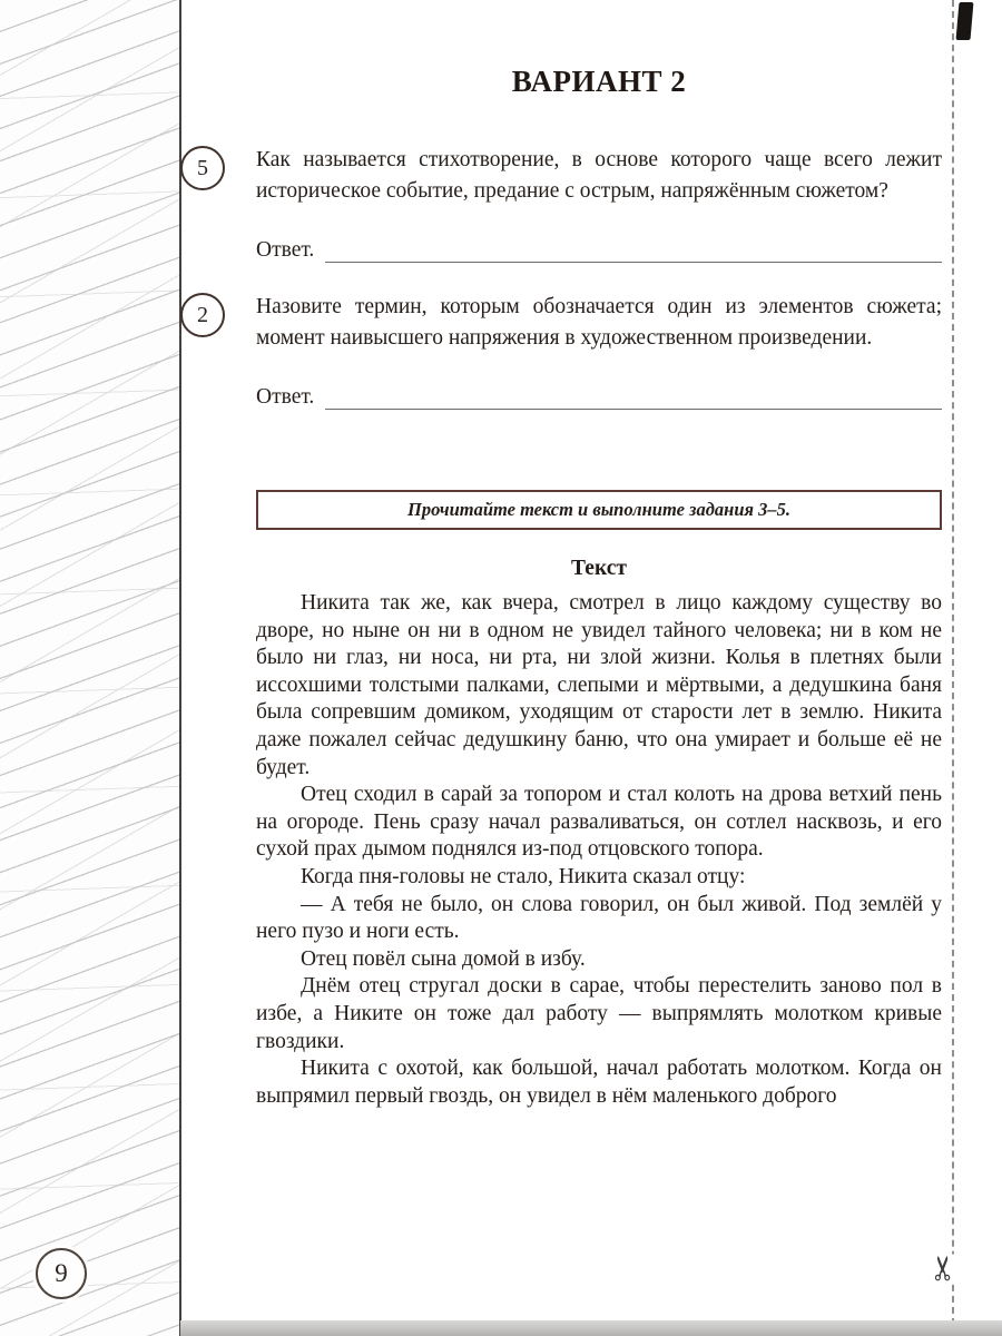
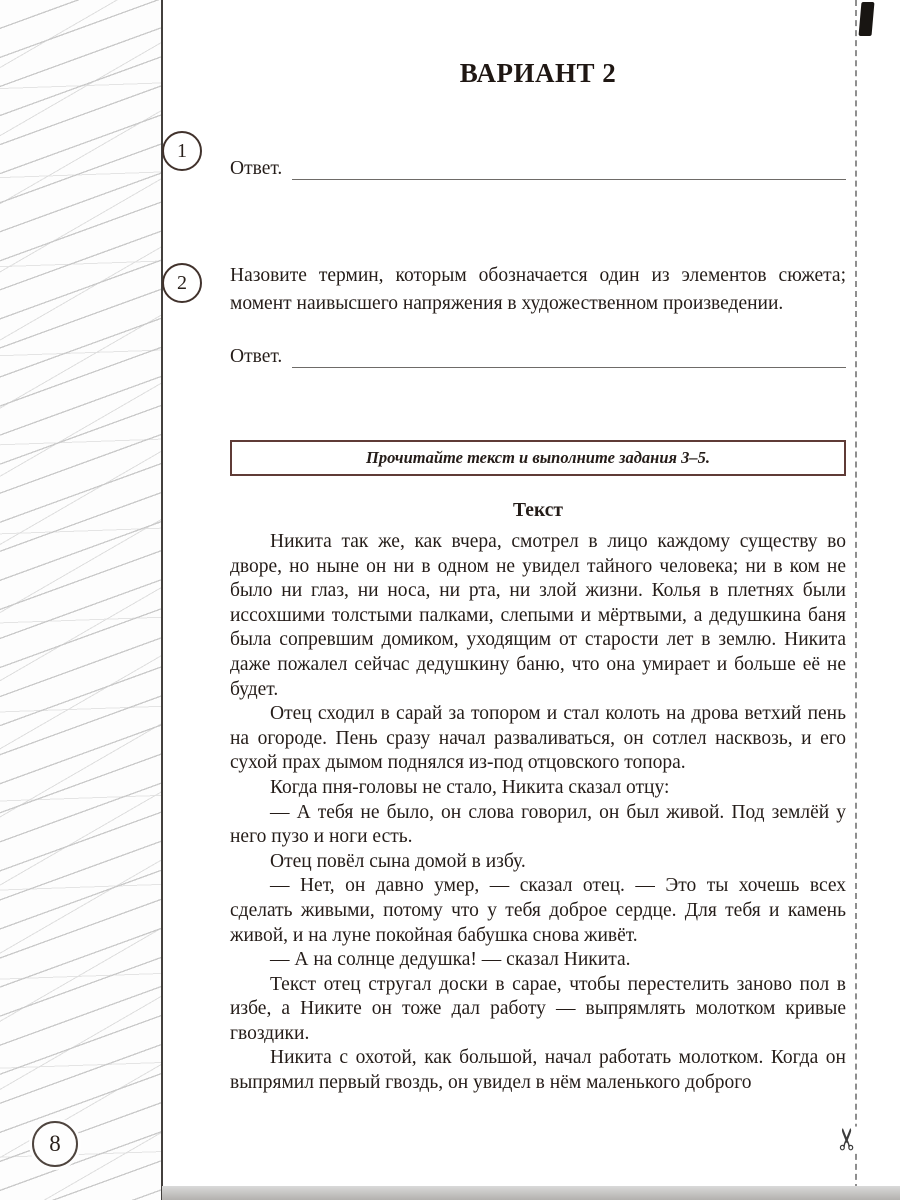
  ВАРИАНТ 2
- 5
+ 1
- Как называется стихотворение, в основе которого чаще всего лежит историческое событие, предание с острым, напряжённым сюжетом?
  Ответ.
  2
  Назовите термин, которым обозначается один из элементов сюжета; момент наивысшего напряжения в художественном произведении.
  Ответ.
  Прочитайте текст и выполните задания 3–5.
  Текст
  Никита так же, как вчера, смотрел в лицо каждому существу во дворе, но ныне он ни в одном не увидел тайного человека; ни в ком не было ни глаз, ни носа, ни рта, ни злой жизни. Колья в плетнях были иссохшими толстыми палками, слепыми и мёртвыми, а дедушкина баня была сопревшим домиком, уходящим от старости лет в землю. Никита даже пожалел сейчас дедушкину баню, что она умирает и больше её не будет.
  Отец сходил в сарай за топором и стал колоть на дрова ветхий пень на огороде. Пень сразу начал разваливаться, он сотлел насквозь, и его сухой прах дымом поднялся из-под отцовского топора.
  Когда пня-головы не стало, Никита сказал отцу:
  — А тебя не было, он слова говорил, он был живой. Под землёй у него пузо и ноги есть.
  Отец повёл сына домой в избу.
+ — Нет, он давно умер, — сказал отец. — Это ты хочешь всех сделать живыми, потому что у тебя доброе сердце. Для тебя и камень живой, и на луне покойная бабушка снова живёт.
+ — А на солнце дедушка! — сказал Никита.
- Днём отец стругал доски в сарае, чтобы перестелить заново пол в избе, а Никите он тоже дал работу — выпрямлять молотком кривые гвоздики.
+ Текст отец стругал доски в сарае, чтобы перестелить заново пол в избе, а Никите он тоже дал работу — выпрямлять молотком кривые гвоздики.
  Никита с охотой, как большой, начал работать молотком. Когда он выпрямил первый гвоздь, он увидел в нём маленького доброго
- 9
+ 8
